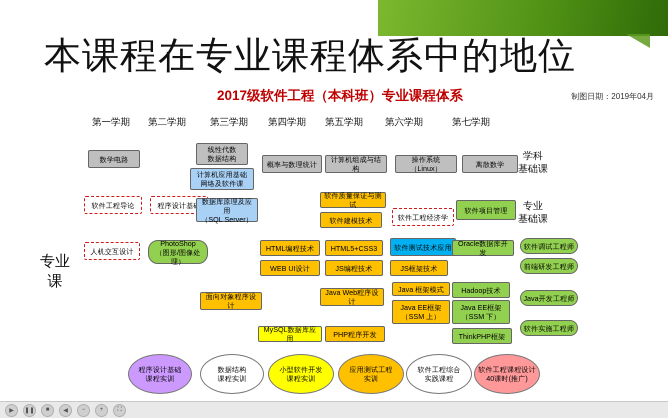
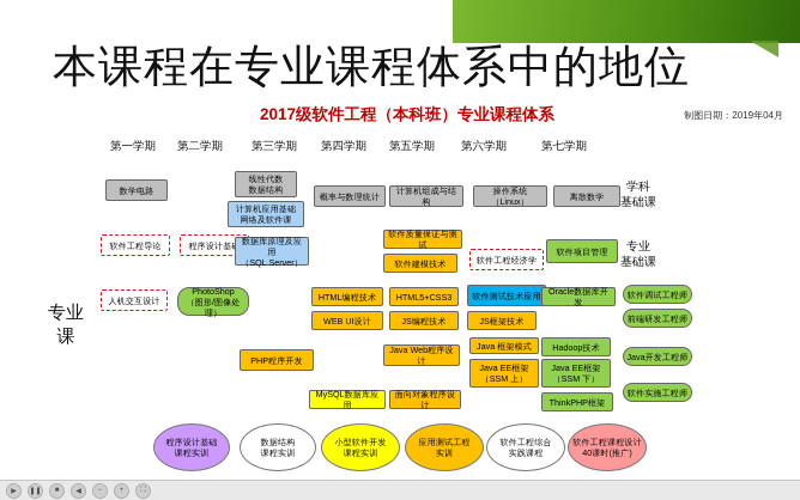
  本课程在专业课程体系中的地位
  2017级软件工程（本科班）专业课程体系
  制图日期：2019年04月
  第一学期
  第二学期
  第三学期
  第四学期
  第五学期
  第六学期
  第七学期
  学科
  基础课
  专业
  基础课
  专业
  课
  数学电路
  线性代数
  数据结构
  计算机应用基础
  网络及软件课
  概率与数理统计
  计算机组成与结构
  操作系统（Linux）
  离散数学
  软件工程导论
  程序设计基
  数据库原理及应用
  （SQL Server）
  软件质量保证与测试
  软件工程经济学
  软件项目管理
  软件建模技术
  人机交互设计
  PhotoShop
  （图形/图像处理）
  HTML编程技术
  HTML5+CSS3
  软件测试技术应用
  Oracle数据库开发
  软件调试工程师
  WEB UI设计
  JS编程技术
  JS框架技术
  前端研发工程师
- 面向对象程序设计
+ PHP程序开发
  Java Web程序设计
  Hadoop技术
  Java EE框架
  （SSM 下）
  Java开发工程师
  MySQL数据库应用
- PHP程序开发
+ 面向对象程序设计
  ThinkPHP框架
  软件实施工程师
  Java 框架模式
  Java EE框架
  （SSM 上）
  程序设计基础
  课程实训
  数据结构
  课程实训
  小型软件开发
  课程实训
  应用测试工程
  实训
  软件工程综合
  实践课程
  软件工程课程设计
  40课时(推广)
